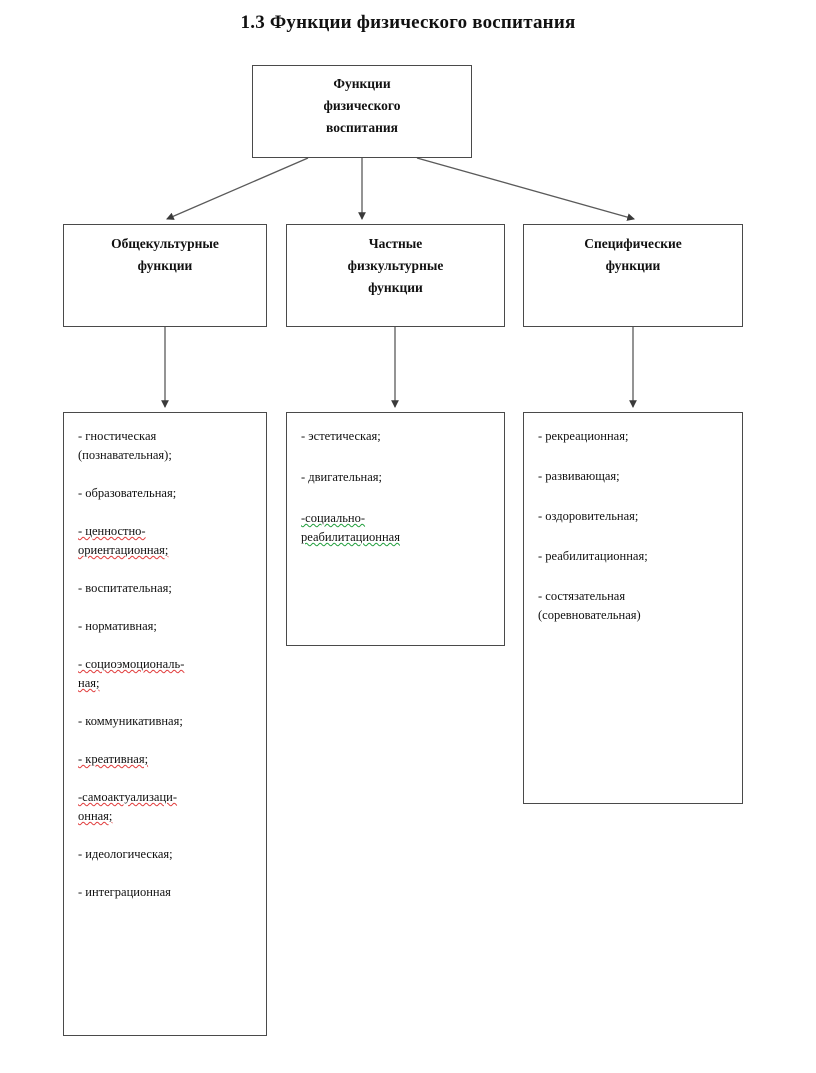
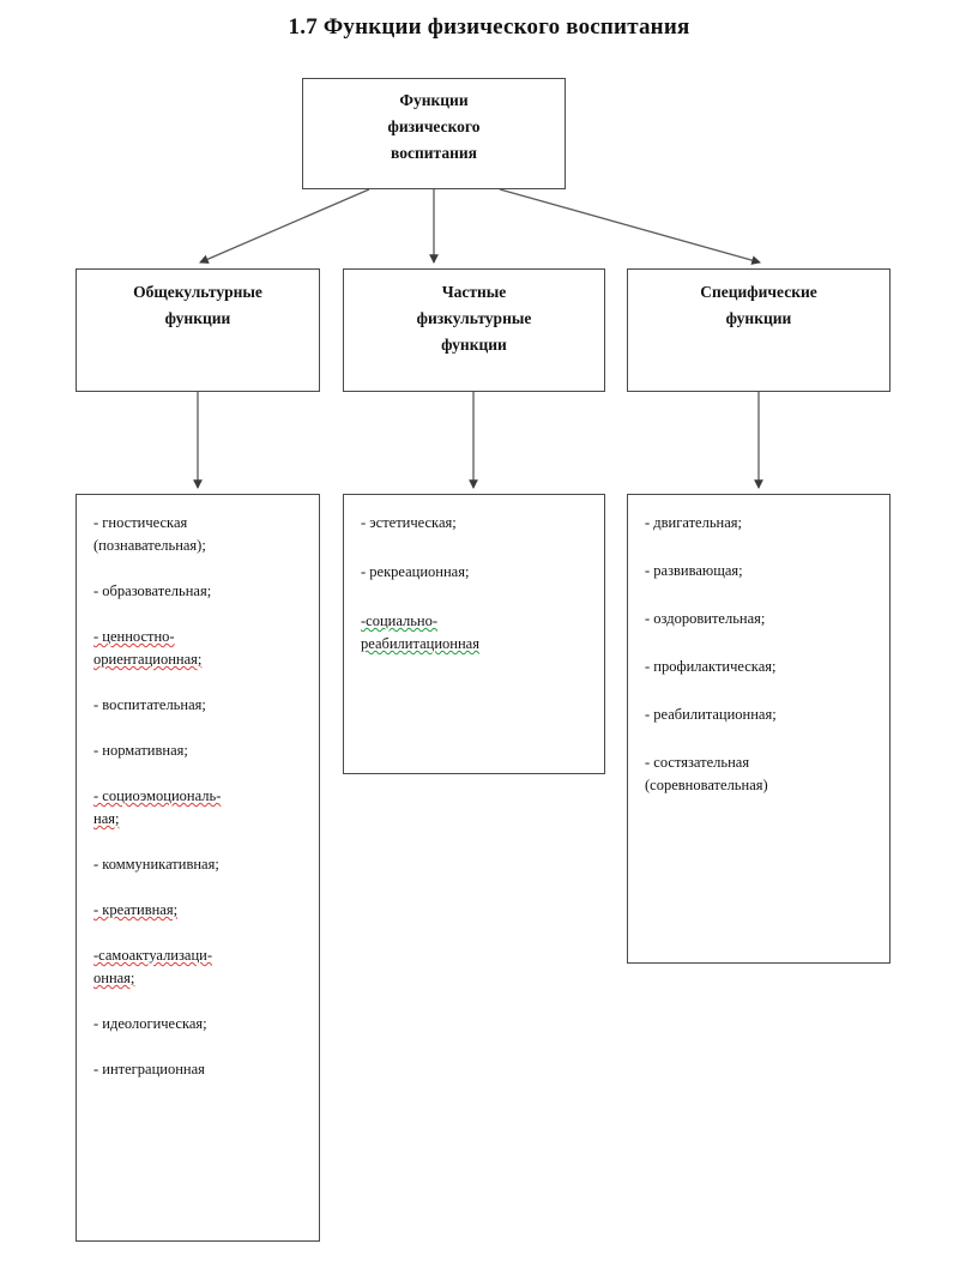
- 1.3 Функции физического воспитания
+ 1.7 Функции физического воспитания
  Функции
  физического
  воспитания
  Общекультурные
  функции
  Частные
  физкультурные
  функции
  Специфические
  функции
  - гностическая
  (познавательная);
  - образовательная;
  - ценностно-
  ориентационная;
  - воспитательная;
  - нормативная;
  - социоэмоциональ-
  ная;
  - коммуникативная;
  - креативная;
  -самоактуализаци-
  онная;
  - идеологическая;
  - интеграционная
  - эстетическая;
- - двигательная;
+ - рекреационная;
  -социально-
  реабилитационная
- - рекреационная;
+ - двигательная;
  - развивающая;
  - оздоровительная;
+ - профилактическая;
  - реабилитационная;
  - состязательная
  (соревновательная)
